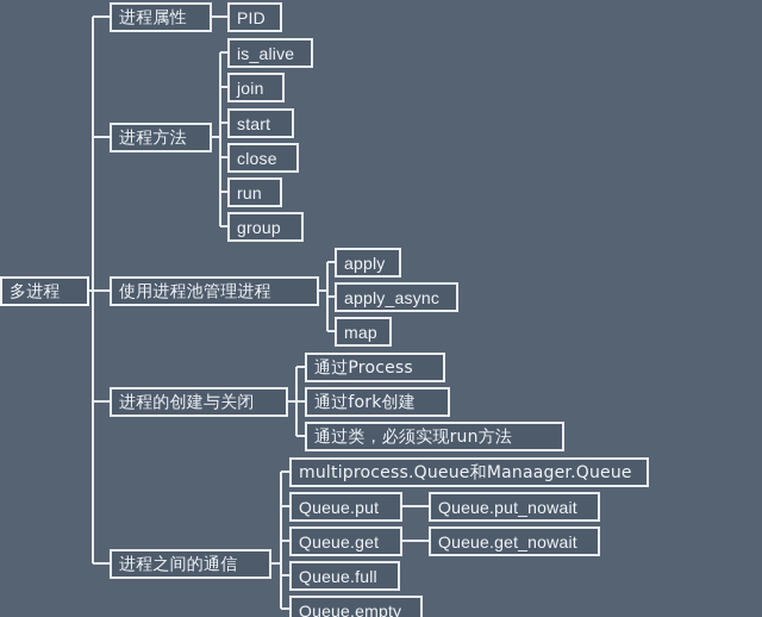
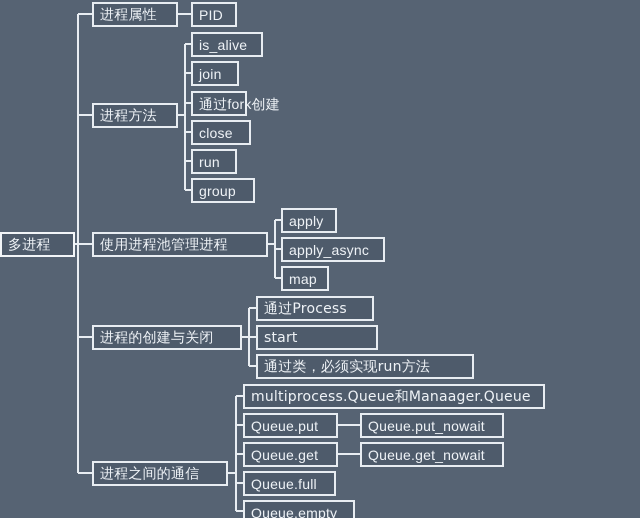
  多进程
  进程属性
  PID
  进程方法
  is_alive
  join
- start
+ 通过fork创建
  close
  run
  group
  使用进程池管理进程
  apply
  apply_async
  map
  进程的创建与关闭
  通过Process
- 通过fork创建
+ start
  通过类，必须实现run方法
  进程之间的通信
  multiprocess.Queue和Manaager.Queue
  Queue.put
  Queue.put_nowait
  Queue.get
  Queue.get_nowait
  Queue.full
  Queue.empty
